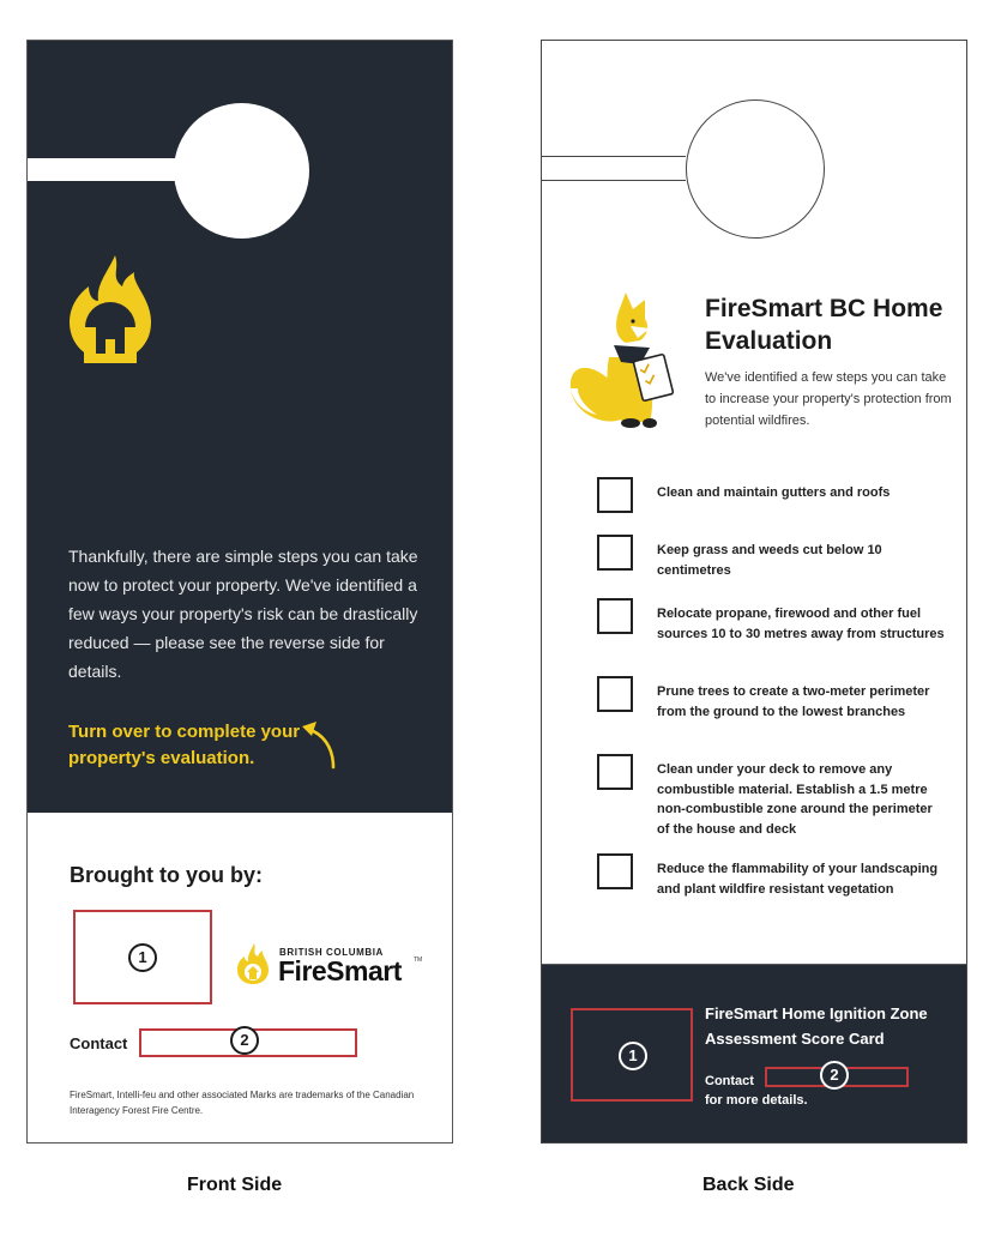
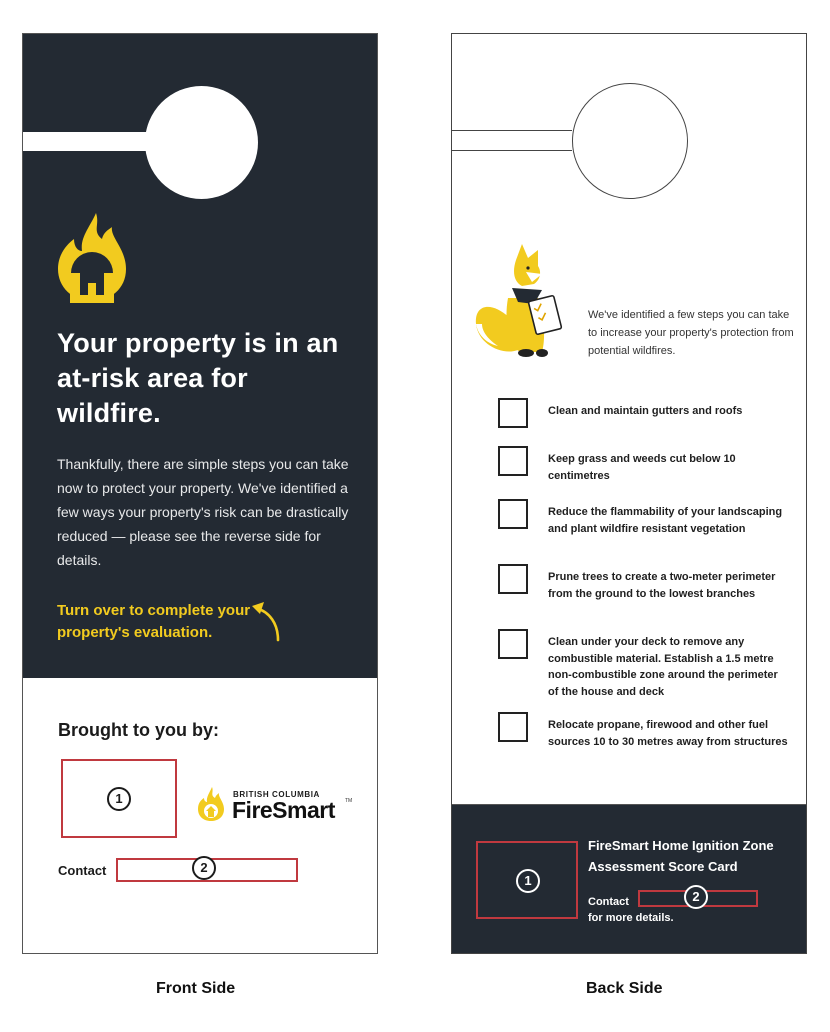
+ Your property is in an at-risk area for wildfire.
  Thankfully, there are simple steps you can take now to protect your property. We've identified a few ways your property's risk can be drastically reduced — please see the reverse side for details.
  Turn over to complete your property's evaluation.
  Brought to you by:
  1
  BRITISH COLUMBIA
  FireSmart
  Contact
  2
- FireSmart, Intelli-feu and other associated Marks are trademarks of the Canadian Interagency Forest Fire Centre.
- FireSmart BC Home Evaluation
  We've identified a few steps you can take to increase your property's protection from potential wildfires.
  Clean and maintain gutters and roofs
  Keep grass and weeds cut below 10 centimetres
- Relocate propane, firewood and other fuel sources 10 to 30 metres away from structures
+ Reduce the flammability of your landscaping and plant wildfire resistant vegetation
  Prune trees to create a two-meter perimeter from the ground to the lowest branches
  Clean under your deck to remove any combustible material. Establish a 1.5 metre non-combustible zone around the perimeter of the house and deck
- Reduce the flammability of your landscaping and plant wildfire resistant vegetation
+ Relocate propane, firewood and other fuel sources 10 to 30 metres away from structures
  1
  FireSmart Home Ignition Zone Assessment Score Card
  Contact
  2
  for more details.
  Front Side
  Back Side
